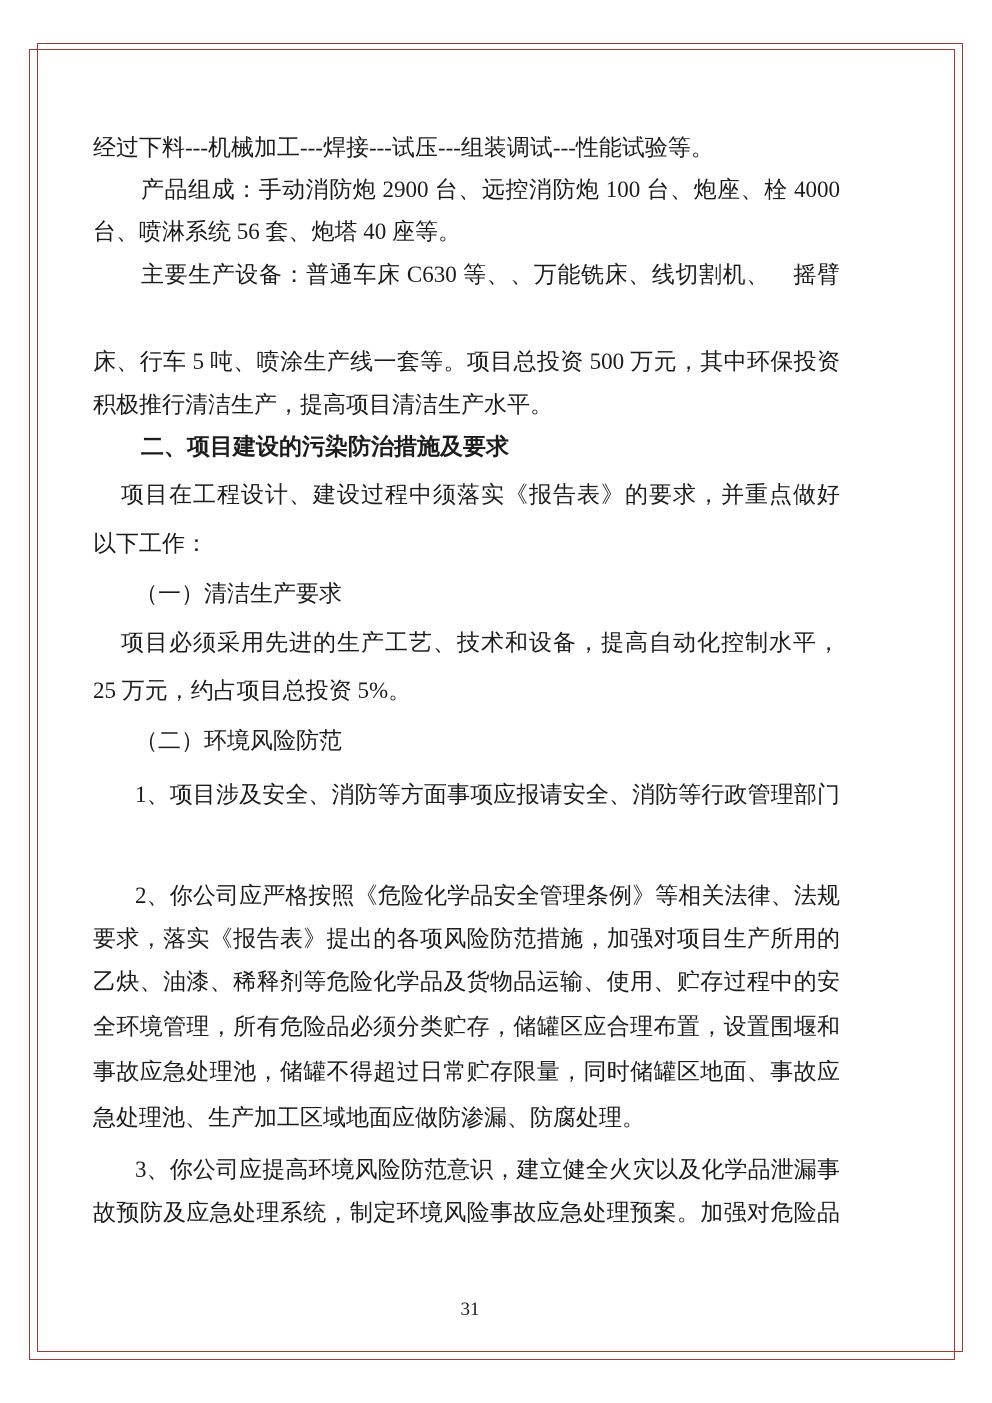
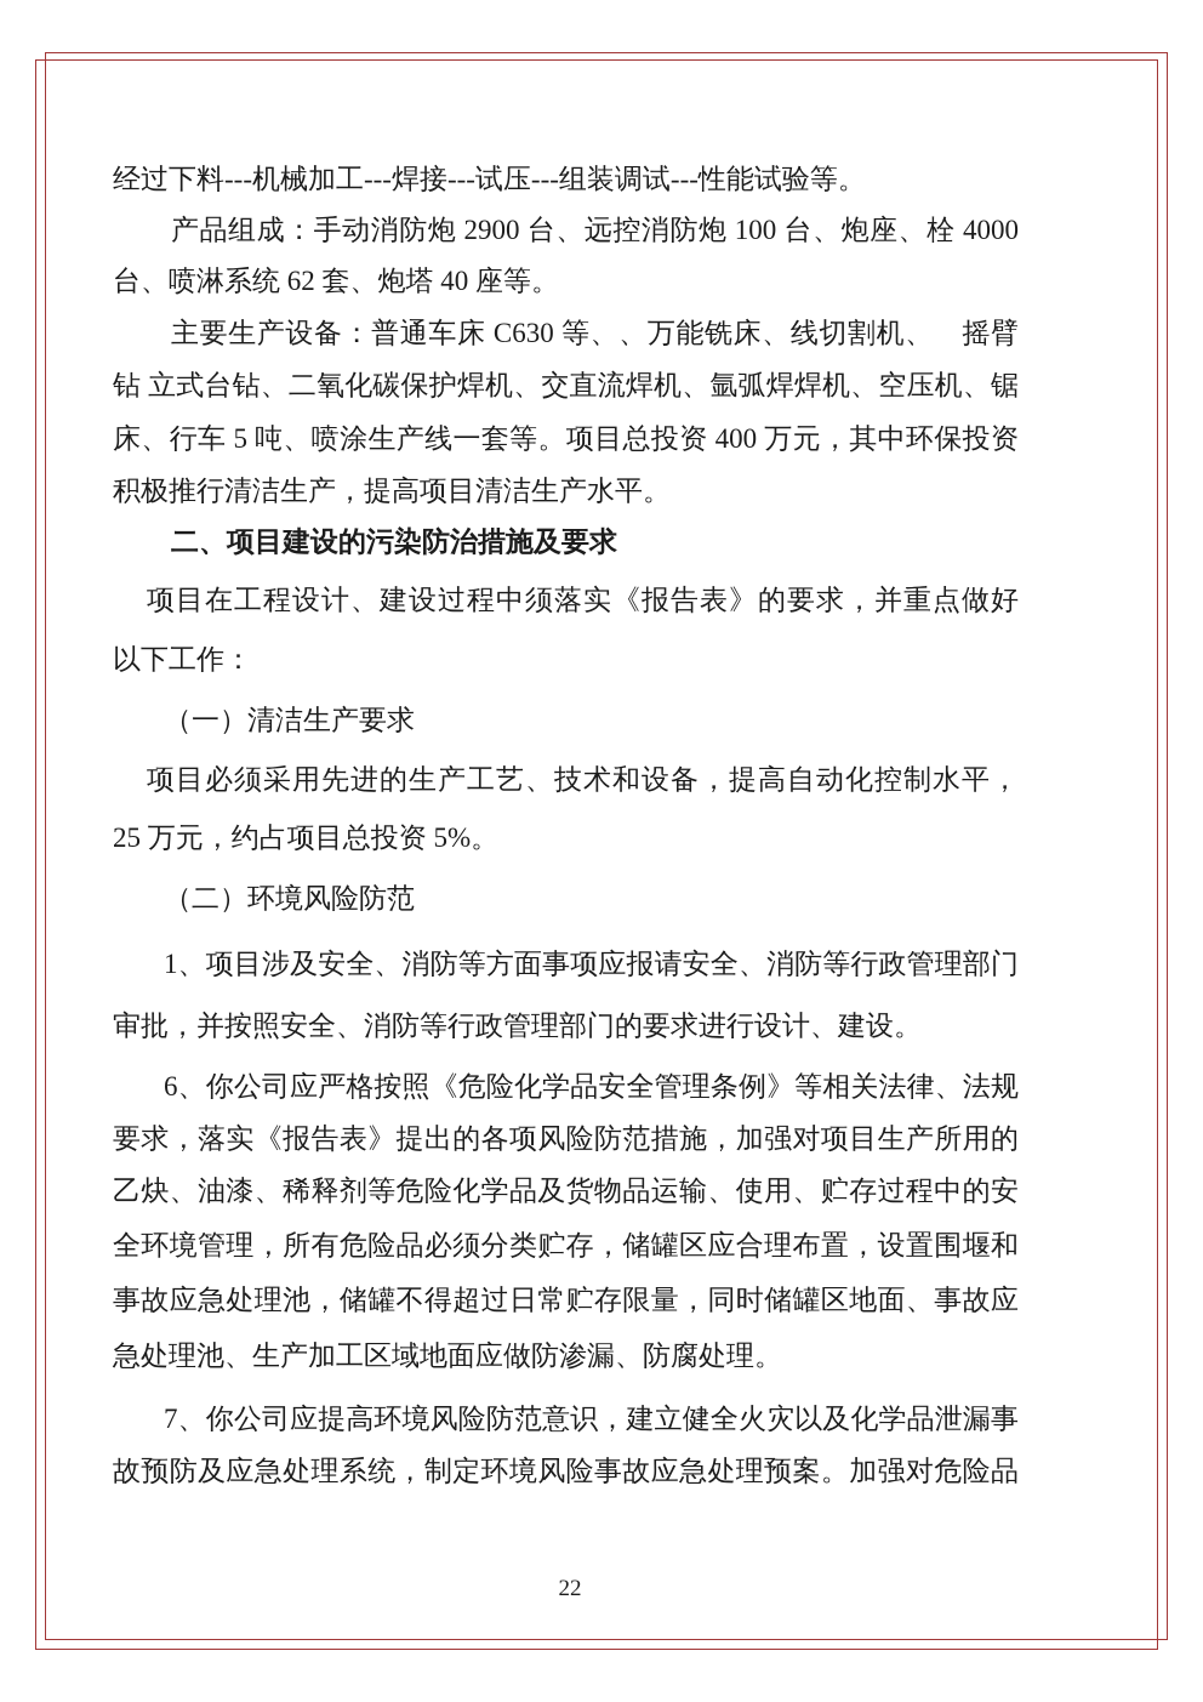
  经过下料---机械加工---焊接---试压---组装调试---性能试验等。
  产品组成：手动消防炮 2900 台、远控消防炮 100 台、炮座、栓 4000
- 台、喷淋系统 56 套、炮塔 40 座等。
+ 台、喷淋系统 62 套、炮塔 40 座等。
  主要生产设备：普通车床 C630 等、、万能铣床、线切割机、 摇臂
+ 钻 立式台钻、二氧化碳保护焊机、交直流焊机、氩弧焊焊机、空压机、锯
- 床、行车 5 吨、喷涂生产线一套等。项目总投资 500 万元，其中环保投资
+ 床、行车 5 吨、喷涂生产线一套等。项目总投资 400 万元，其中环保投资
  积极推行清洁生产，提高项目清洁生产水平。
  二、项目建设的污染防治措施及要求
  项目在工程设计、建设过程中须落实《报告表》的要求，并重点做好
  以下工作：
  （一）清洁生产要求
  项目必须采用先进的生产工艺、技术和设备，提高自动化控制水平，
  25 万元，约占项目总投资 5%。
  （二）环境风险防范
  1、项目涉及安全、消防等方面事项应报请安全、消防等行政管理部门
+ 审批，并按照安全、消防等行政管理部门的要求进行设计、建设。
- 2、你公司应严格按照《危险化学品安全管理条例》等相关法律、法规
+ 6、你公司应严格按照《危险化学品安全管理条例》等相关法律、法规
  要求，落实《报告表》提出的各项风险防范措施，加强对项目生产所用的
  乙炔、油漆、稀释剂等危险化学品及货物品运输、使用、贮存过程中的安
  全环境管理，所有危险品必须分类贮存，储罐区应合理布置，设置围堰和
  事故应急处理池，储罐不得超过日常贮存限量，同时储罐区地面、事故应
  急处理池、生产加工区域地面应做防渗漏、防腐处理。
- 3、你公司应提高环境风险防范意识，建立健全火灾以及化学品泄漏事
+ 7、你公司应提高环境风险防范意识，建立健全火灾以及化学品泄漏事
  故预防及应急处理系统，制定环境风险事故应急处理预案。加强对危险品
- 31
+ 22
